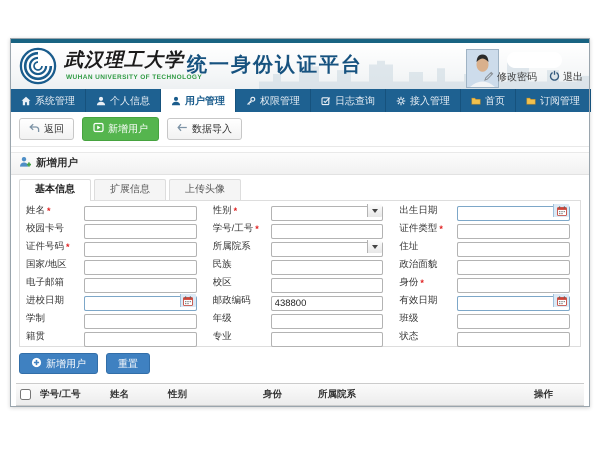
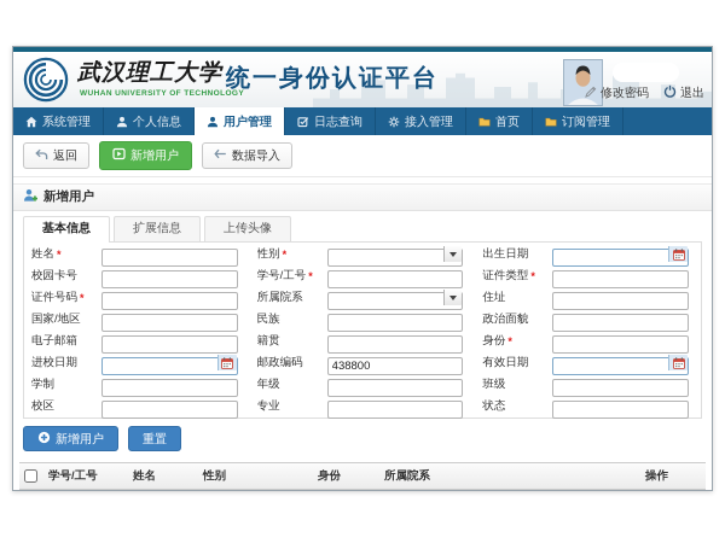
  武汉理工大学
  统一身份认证平台
  修改密码
  退出
  系统管理
  个人信息
  用户管理
- 权限管理
  日志查询
  接入管理
  首页
  订阅管理
  返回
  新增用户
  数据导入
  新增用户
  基本信息
  扩展信息
  上传头像
  姓名
  *
  性别
  *
  出生日期
  校园卡号
  学号/工号
  *
  证件类型
  *
  证件号码
  *
  所属院系
  住址
  国家/地区
  民族
  政治面貌
  电子邮箱
- 校区
+ 籍贯
  身份
  *
  进校日期
  邮政编码
  438800
  有效日期
  学制
  年级
  班级
- 籍贯
+ 校区
  专业
  状态
  新增用户
  重置
  学号/工号
  姓名
  性别
  身份
  所属院系
  操作
